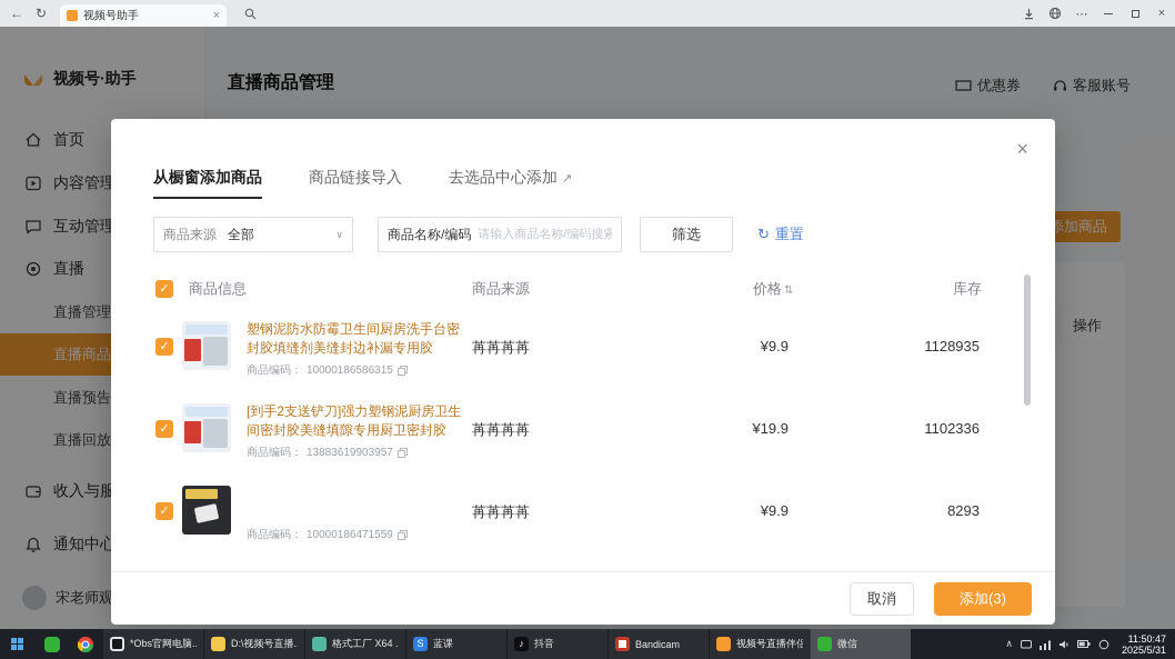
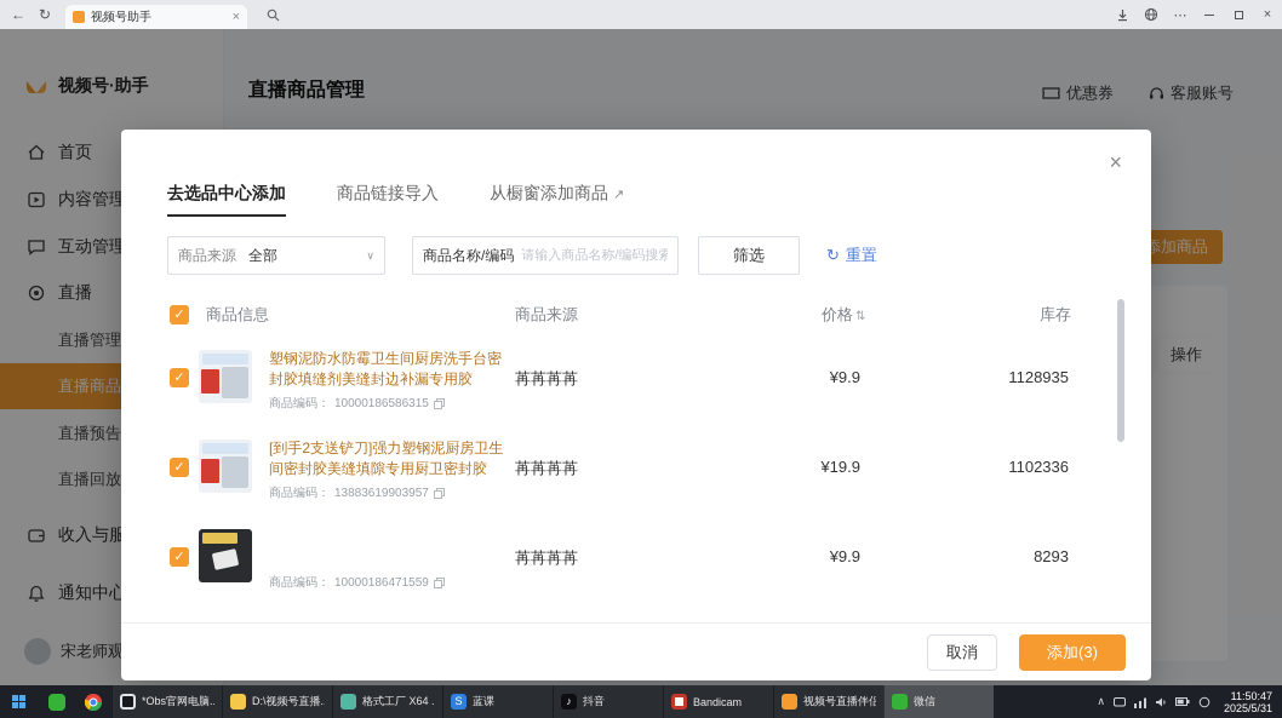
  ←
  ↻
  视频号助手
  ×
  ⋯
  ×
  视频号·助手
  首页
  内容管理
  互动管理
  直播
  直播管理
  直播预告
  直播回放
  收入与服
  通知中心
  宋老师观
  直播商品管理
  优惠券
  客服账号
  添加商品
  操作
  ×
- 从橱窗添加商品
+ 去选品中心添加
  商品链接导入
- 去选品中心添加
+ 从橱窗添加商品
  ↗
  商品来源
  全部
  ∨
  商品名称/编码
  请输入商品名称/编码搜索
  筛选
  ↻
  重置
  ✓
  商品信息
  商品来源
  价格 ⇅
  库存
  ✓
  塑钢泥防水防霉卫生间厨房洗手台密封胶填缝剂美缝封边补漏专用胶
  商品编码：
  10000186586315
  苒苒苒苒
  ¥9.9
  1128935
  ✓
  [到手2支送铲刀]强力塑钢泥厨房卫生间密封胶美缝填隙专用厨卫密封胶
  商品编码：
  13883619903957
  苒苒苒苒
  ¥19.9
  1102336
  ✓
  商品编码：
  10000186471559
  苒苒苒苒
  ¥9.9
  8293
  取消
  添加(3)
  *Obs官网电脑..
  D:\视频号直播.
  格式工厂 X64 .
  S
  蓝课
  ♪
  抖音
  Bandicam
  视频号直播伴侣
  微信
  ∧
  11:50:47
  2025/5/31
